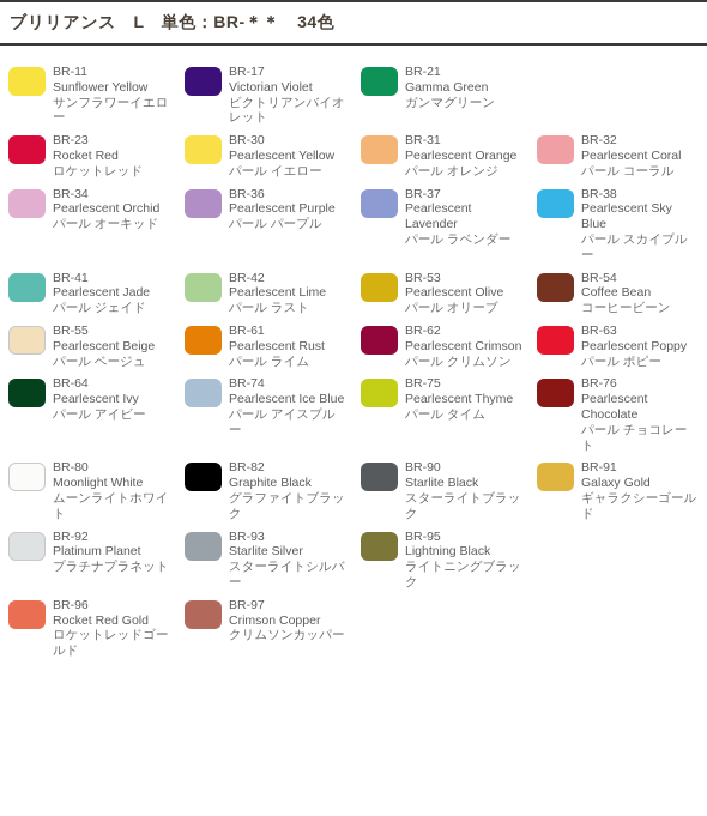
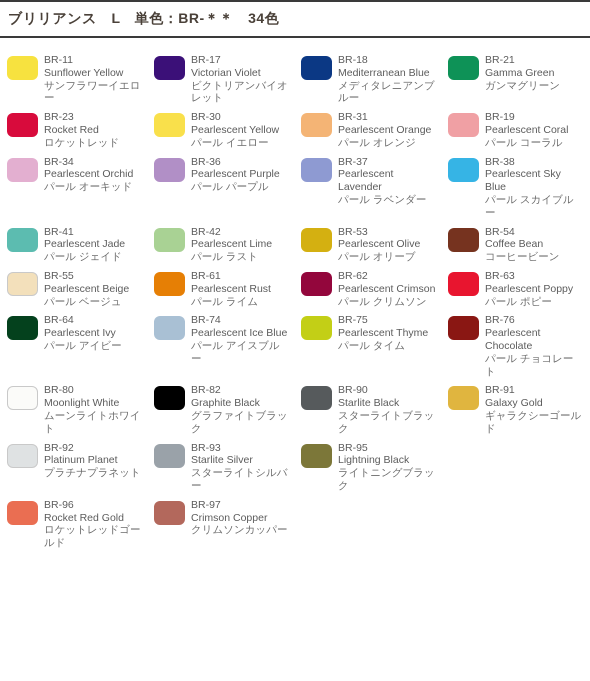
  ブリリアンス L 単色：BR-＊＊ 34色
  BR-11
  Sunflower Yellow
  サンフラワーイエロー
  BR-17
  Victorian Violet
  ビクトリアンバイオレット
+ BR-18
+ Mediterranean Blue
+ メディタレニアンブルー
  BR-21
  Gamma Green
  ガンマグリーン
  BR-23
  Rocket Red
  ロケットレッド
  BR-30
  Pearlescent Yellow
  パール イエロー
  BR-31
  Pearlescent Orange
  パール オレンジ
- BR-32
+ BR-19
  Pearlescent Coral
  パール コーラル
  BR-34
  Pearlescent Orchid
  パール オーキッド
  BR-36
  Pearlescent Purple
  パール パープル
  BR-37
  Pearlescent Lavender
  パール ラベンダー
  BR-38
  Pearlescent Sky Blue
  パール スカイブルー
  BR-41
  Pearlescent Jade
  パール ジェイド
  BR-42
  Pearlescent Lime
  パール ラスト
  BR-53
  Pearlescent Olive
  パール オリーブ
  BR-54
  Coffee Bean
  コーヒービーン
  BR-55
  Pearlescent Beige
  パール ベージュ
  BR-61
  Pearlescent Rust
  パール ライム
  BR-62
  Pearlescent Crimson
  パール クリムソン
  BR-63
  Pearlescent Poppy
  パール ポピー
  BR-64
  Pearlescent Ivy
  パール アイビー
  BR-74
  Pearlescent Ice Blue
  パール アイスブルー
  BR-75
  Pearlescent Thyme
  パール タイム
  BR-76
  Pearlescent Chocolate
  パール チョコレート
  BR-80
  Moonlight White
  ムーンライトホワイト
  BR-82
  Graphite Black
  グラファイトブラック
  BR-90
  Starlite Black
  スターライトブラック
  BR-91
  Galaxy Gold
  ギャラクシーゴールド
  BR-92
  Platinum Planet
  プラチナプラネット
  BR-93
  Starlite Silver
  スターライトシルバー
  BR-95
  Lightning Black
  ライトニングブラック
  BR-96
  Rocket Red Gold
  ロケットレッドゴールド
  BR-97
  Crimson Copper
  クリムソンカッパー
